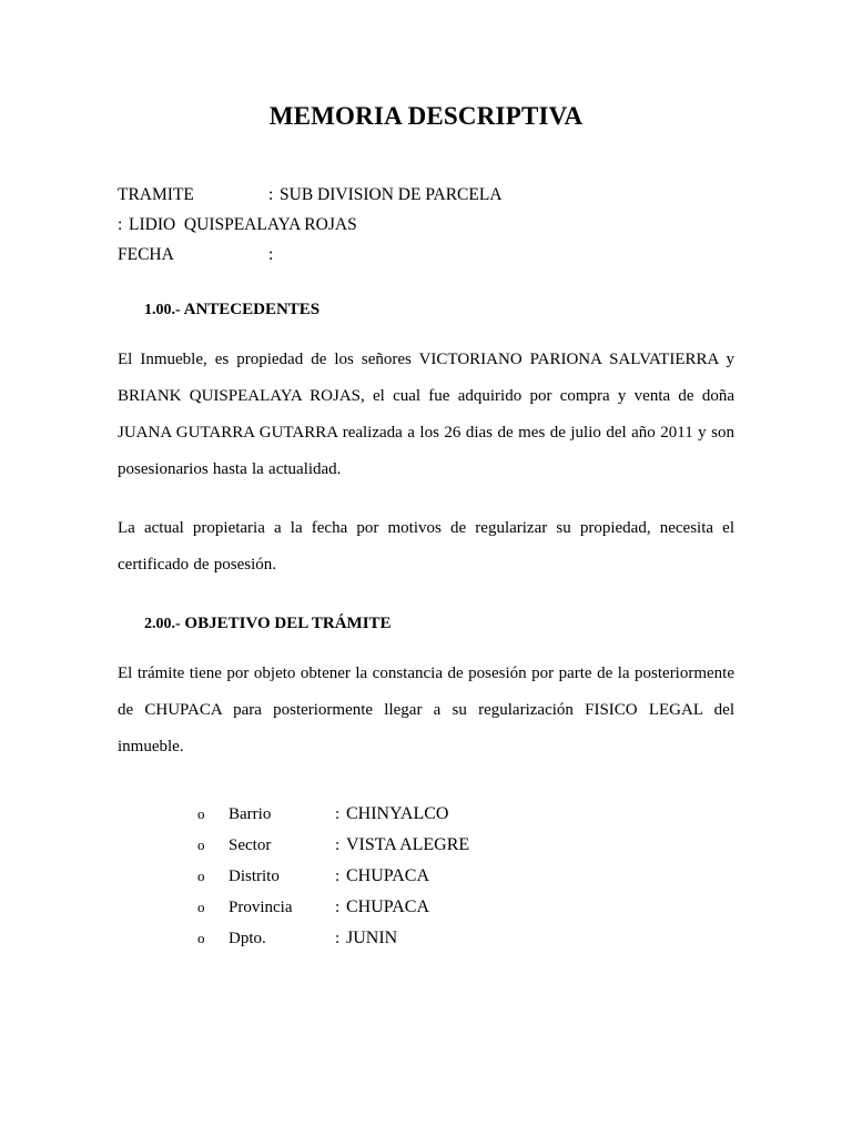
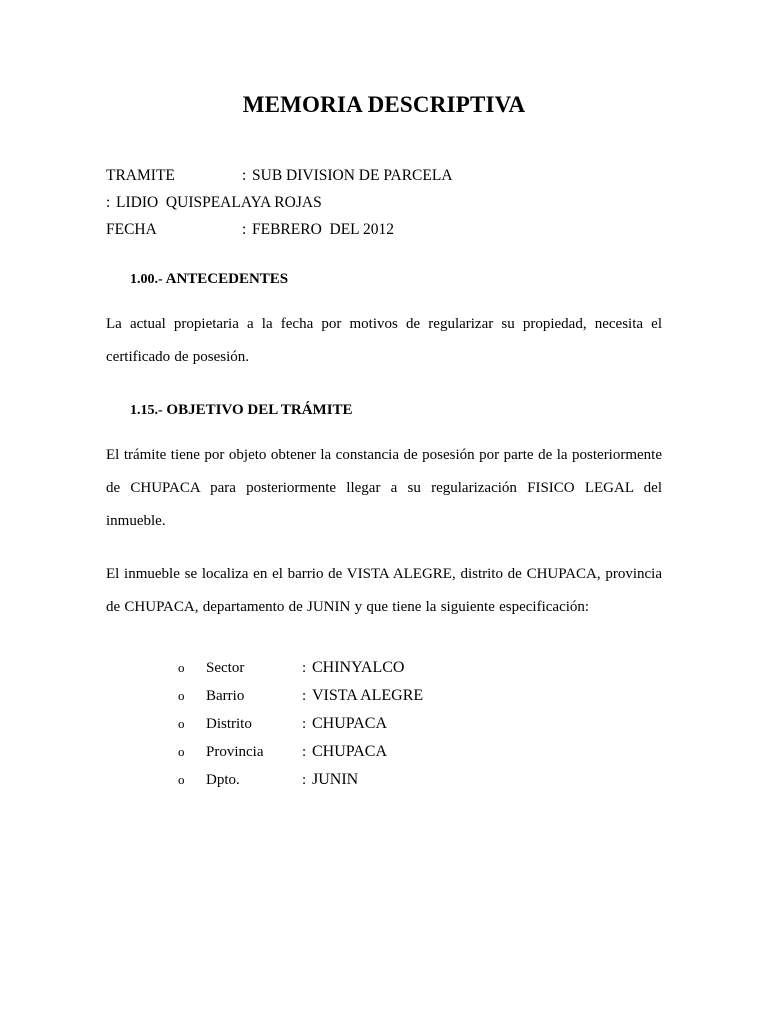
  MEMORIA DESCRIPTIVA
  TRAMITE
  :
  SUB DIVISION DE PARCELA
  :
  LIDIO QUISPEALAYA ROJAS
  FECHA
  :
+ FEBRERO DEL 2012
  1.00.- ANTECEDENTES
- El Inmueble, es propiedad de los señores VICTORIANO PARIONA SALVATIERRA y BRIANK QUISPEALAYA ROJAS, el cual fue adquirido por compra y venta de doña JUANA GUTARRA GUTARRA realizada a los 26 dias de mes de julio del año 2011 y son posesionarios hasta la actualidad.
  La actual propietaria a la fecha por motivos de regularizar su propiedad, necesita el certificado de posesión.
- 2.00.- OBJETIVO DEL TRÁMITE
+ 1.15.- OBJETIVO DEL TRÁMITE
  El trámite tiene por objeto obtener la constancia de posesión por parte de la posteriormente de CHUPACA para posteriormente llegar a su regularización FISICO LEGAL del inmueble.
+ El inmueble se localiza en el barrio de VISTA ALEGRE, distrito de CHUPACA, provincia de CHUPACA, departamento de JUNIN y que tiene la siguiente especificación:
  o
- Barrio
+ Sector
  :
  CHINYALCO
  o
- Sector
+ Barrio
  :
  VISTA ALEGRE
  o
  Distrito
  :
  CHUPACA
  o
  Provincia
  :
  CHUPACA
  o
  Dpto.
  :
  JUNIN
